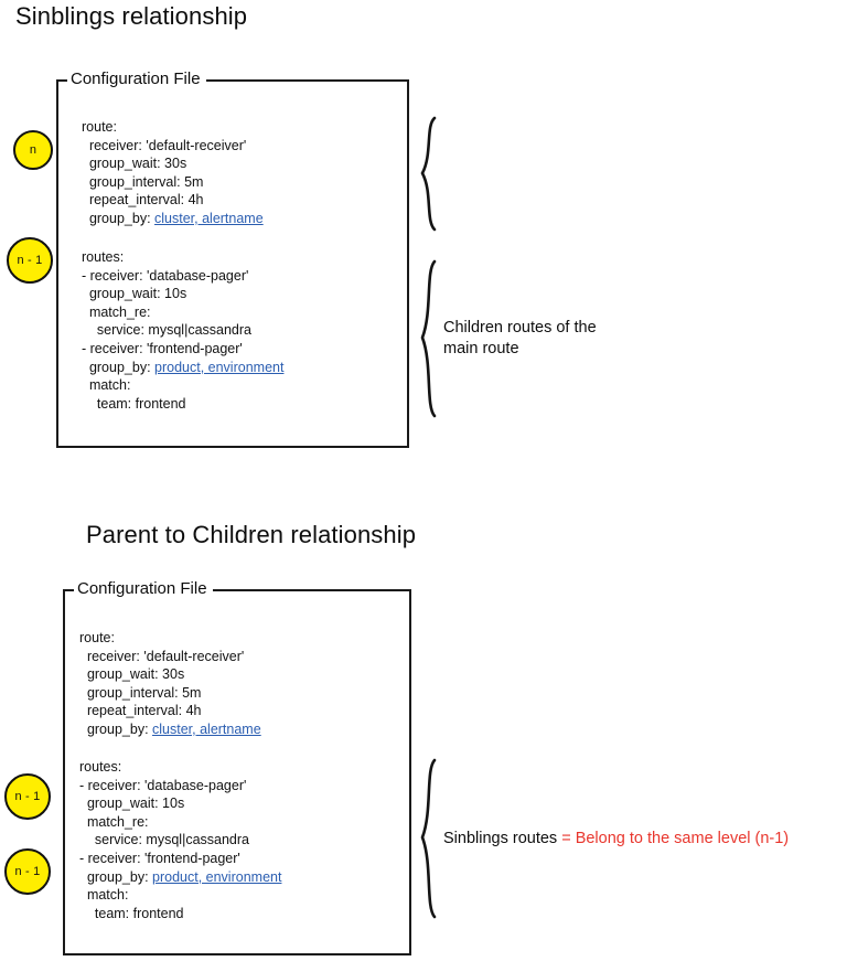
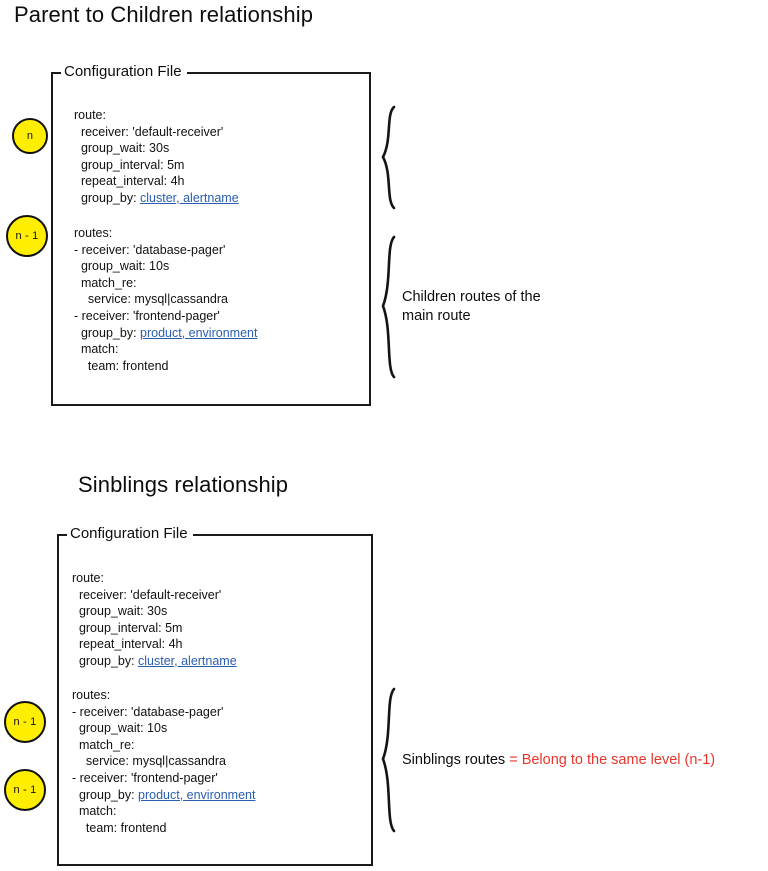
- Sinblings relationship
+ Parent to Children relationship
  Configuration File
  route:
  receiver: 'default-receiver'
  group_wait: 30s
  group_interval: 5m
  repeat_interval: 4h
  group_by: cluster, alertname
  routes:
  - receiver: 'database-pager'
  group_wait: 10s
  match_re:
  service: mysql|cassandra
  - receiver: 'frontend-pager'
  group_by: product, environment
  match:
  team: frontend
  n
  n - 1
  Children routes of the
  main route
- Parent to Children relationship
+ Sinblings relationship
  Configuration File
  route:
  receiver: 'default-receiver'
  group_wait: 30s
  group_interval: 5m
  repeat_interval: 4h
  group_by: cluster, alertname
  routes:
  - receiver: 'database-pager'
  group_wait: 10s
  match_re:
  service: mysql|cassandra
  - receiver: 'frontend-pager'
  group_by: product, environment
  match:
  team: frontend
  n - 1
  n - 1
  Sinblings routes = Belong to the same level (n-1)
